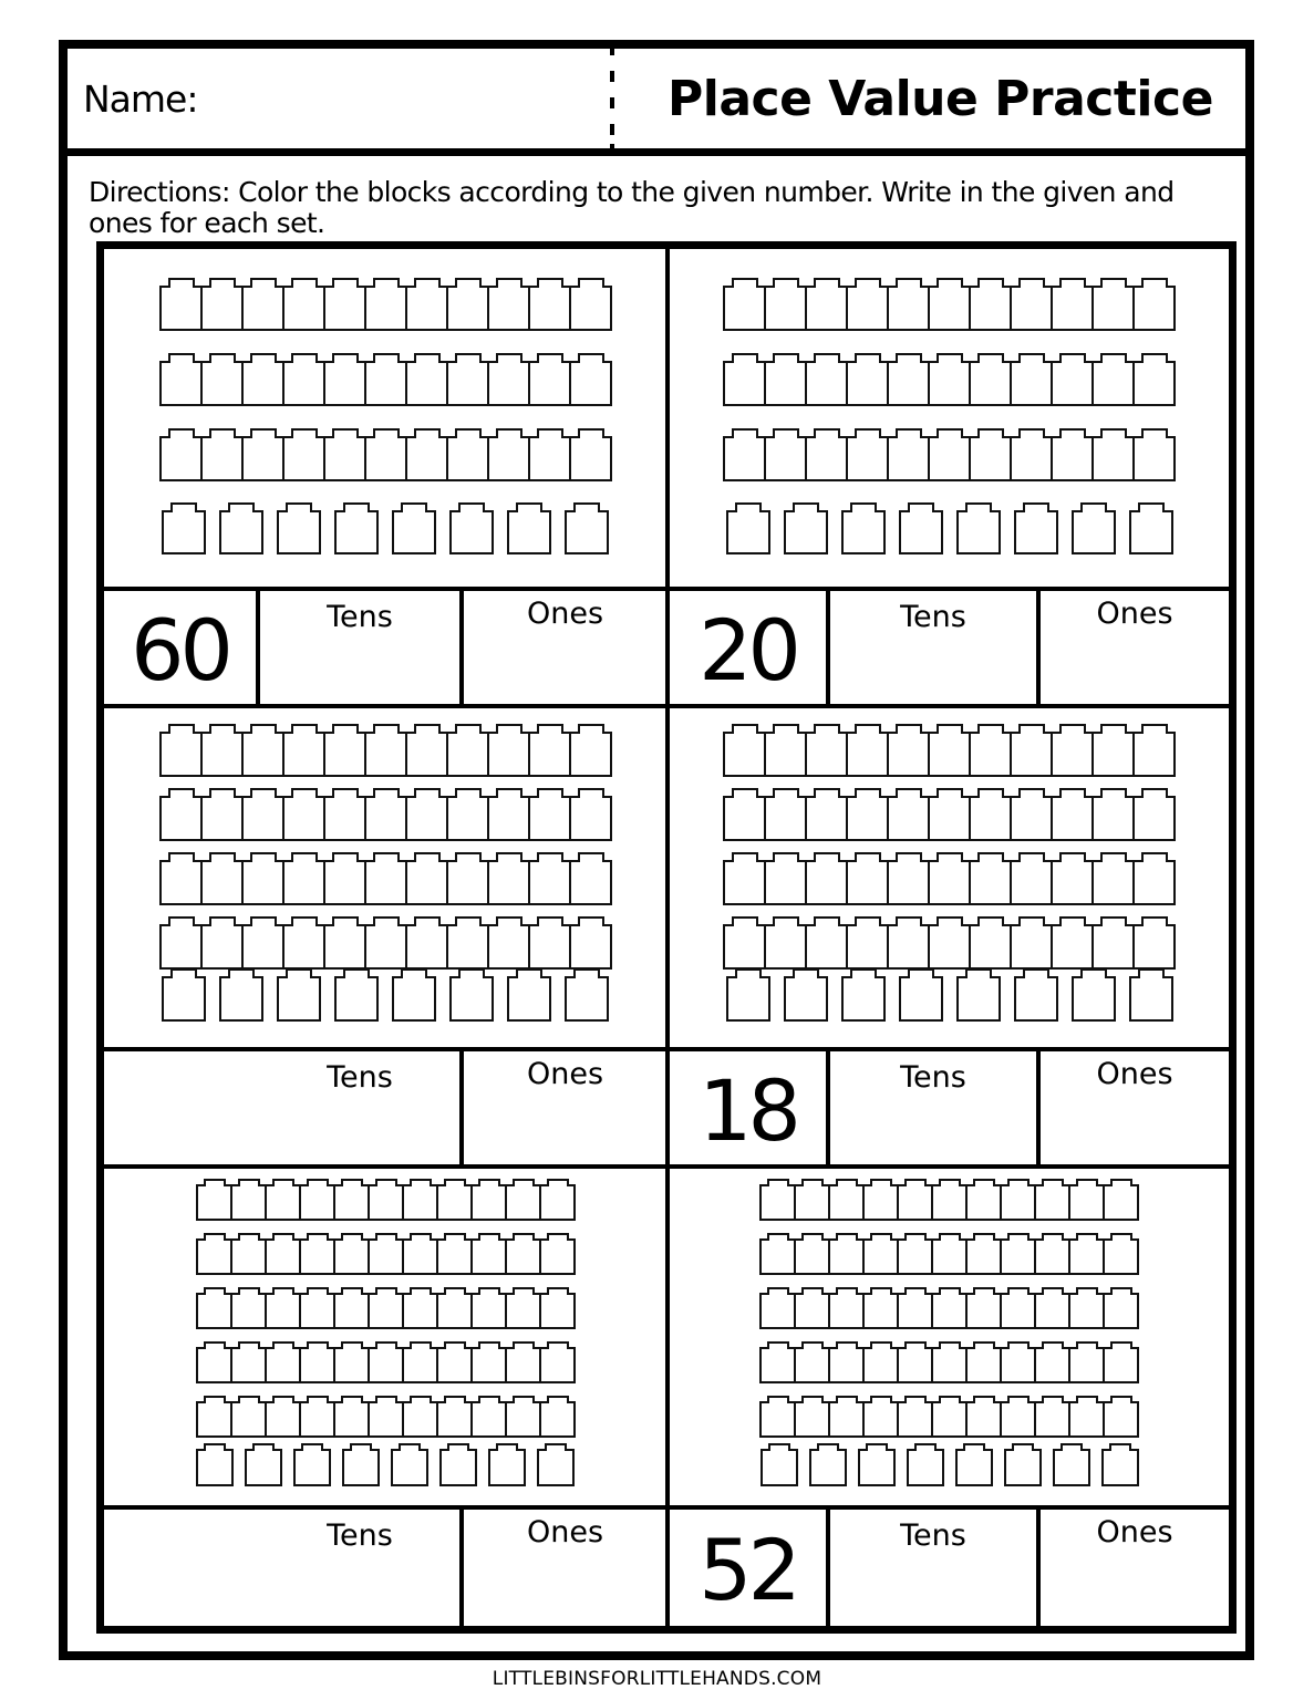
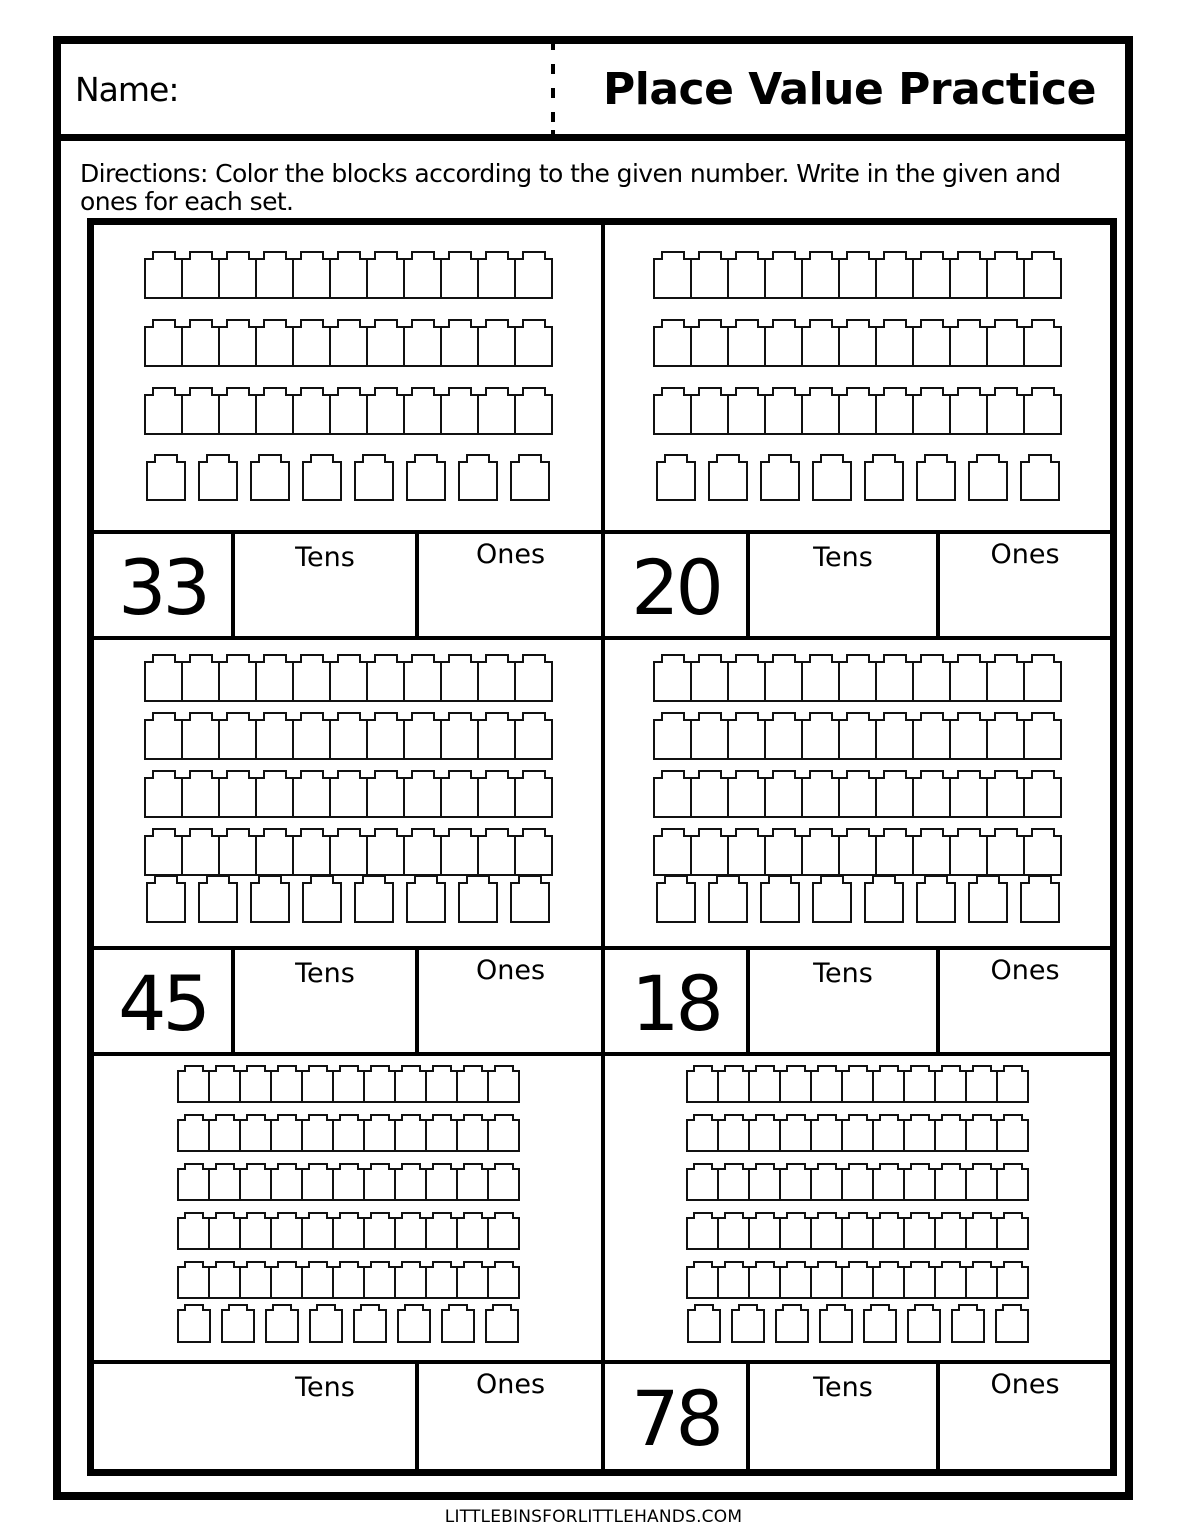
  Name:
  Place Value Practice
  Directions: Color the blocks according to the given number. Write in the given and ones for each set.
- 60
+ 33
  Tens
  Ones
  20
  Tens
  Ones
+ 45
  Tens
  Ones
  18
  Tens
  Ones
  Tens
  Ones
- 52
+ 78
  Tens
  Ones
  LITTLEBINSFORLITTLEHANDS.COM
